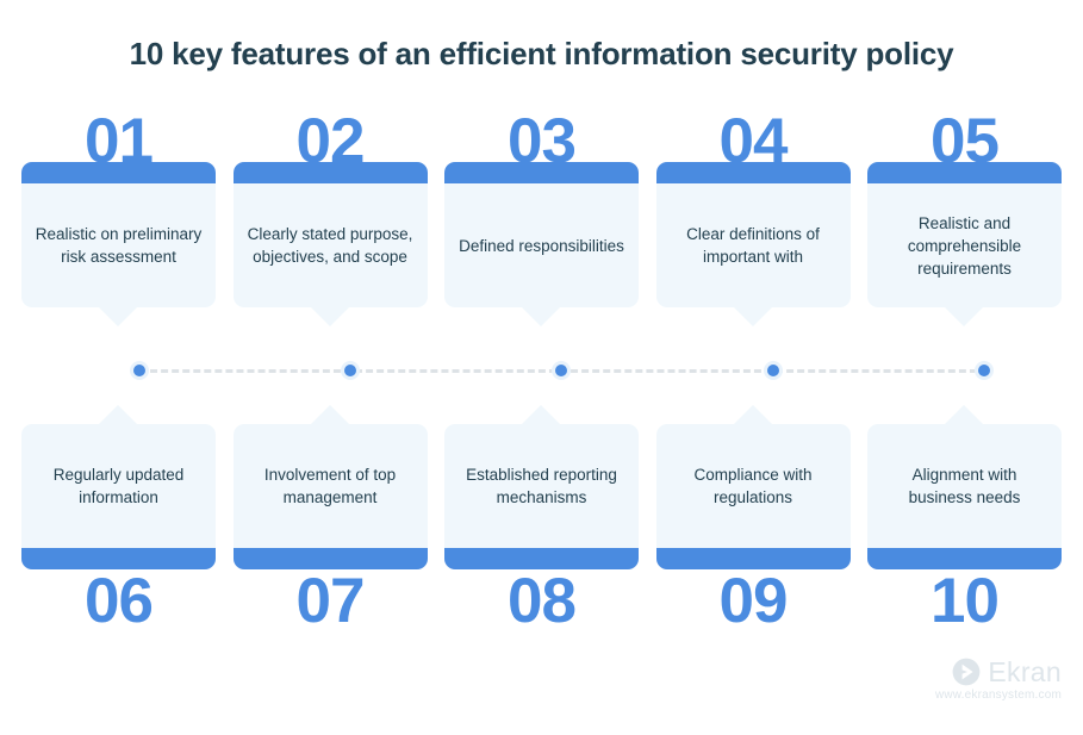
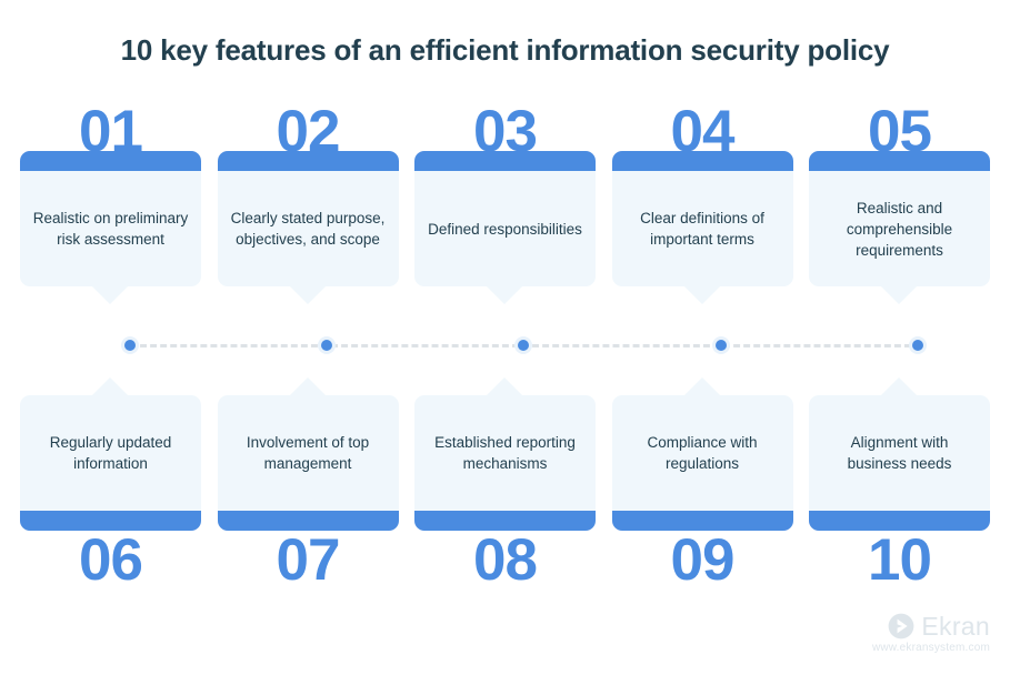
  10 key features of an efficient information security policy
  01
  Realistic on preliminary risk assessment
  02
  Clearly stated purpose, objectives, and scope
  03
  Defined responsibilities
  04
- Clear definitions of important with
+ Clear definitions of important terms
  05
  Realistic and comprehensible requirements
  06
  Regularly updated information
  07
  Involvement of top management
  08
  Established reporting mechanisms
  09
  Compliance with regulations
  10
  Alignment with business needs
  Ekran
  www.ekransystem.com
